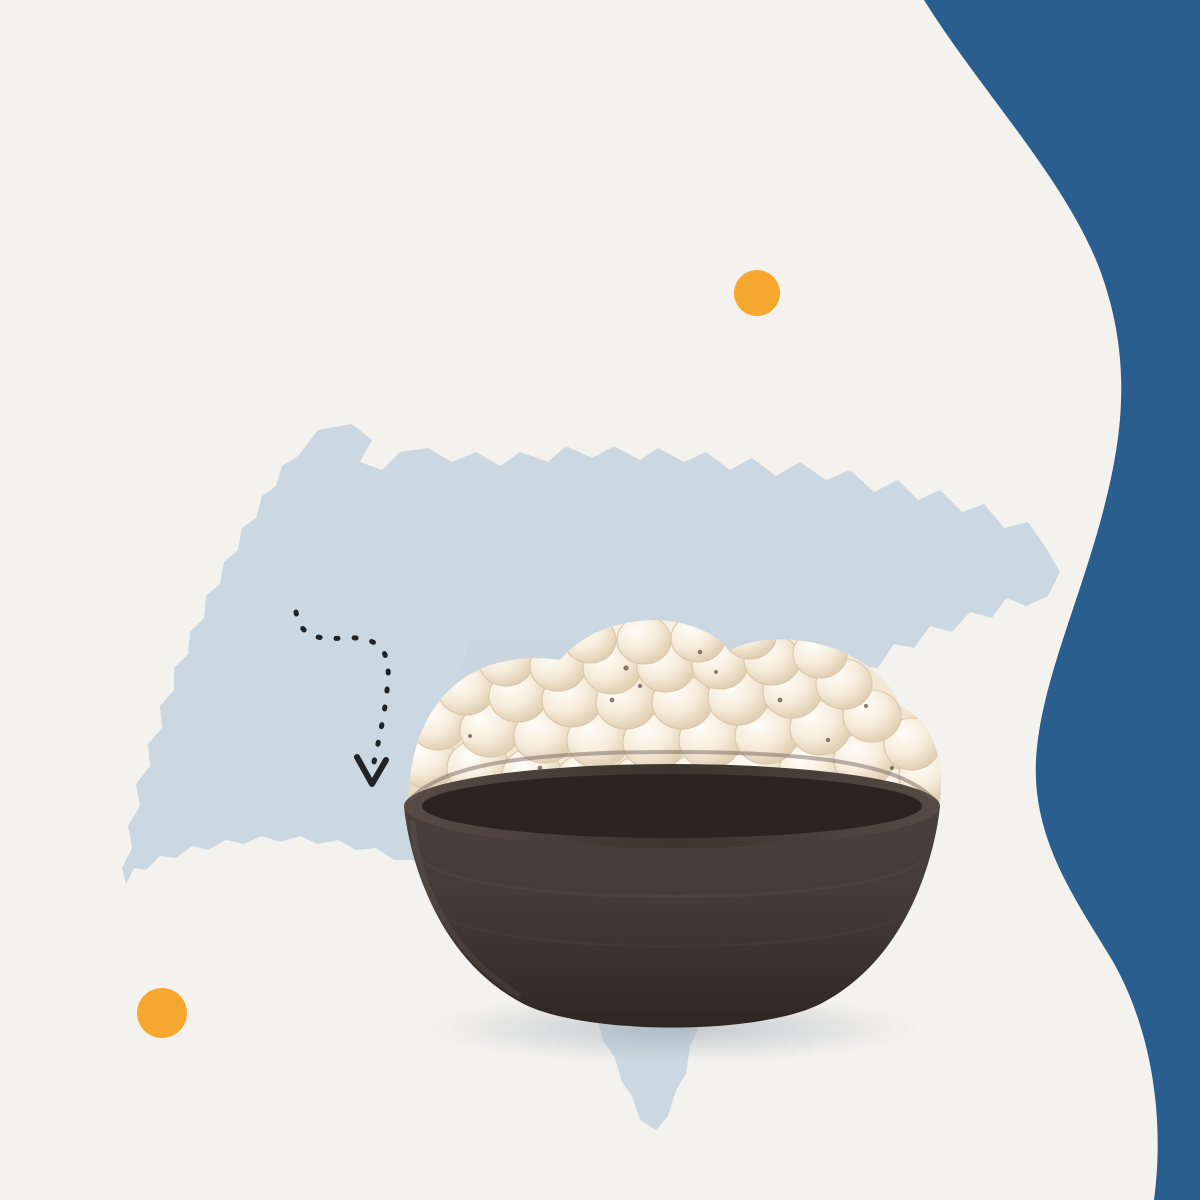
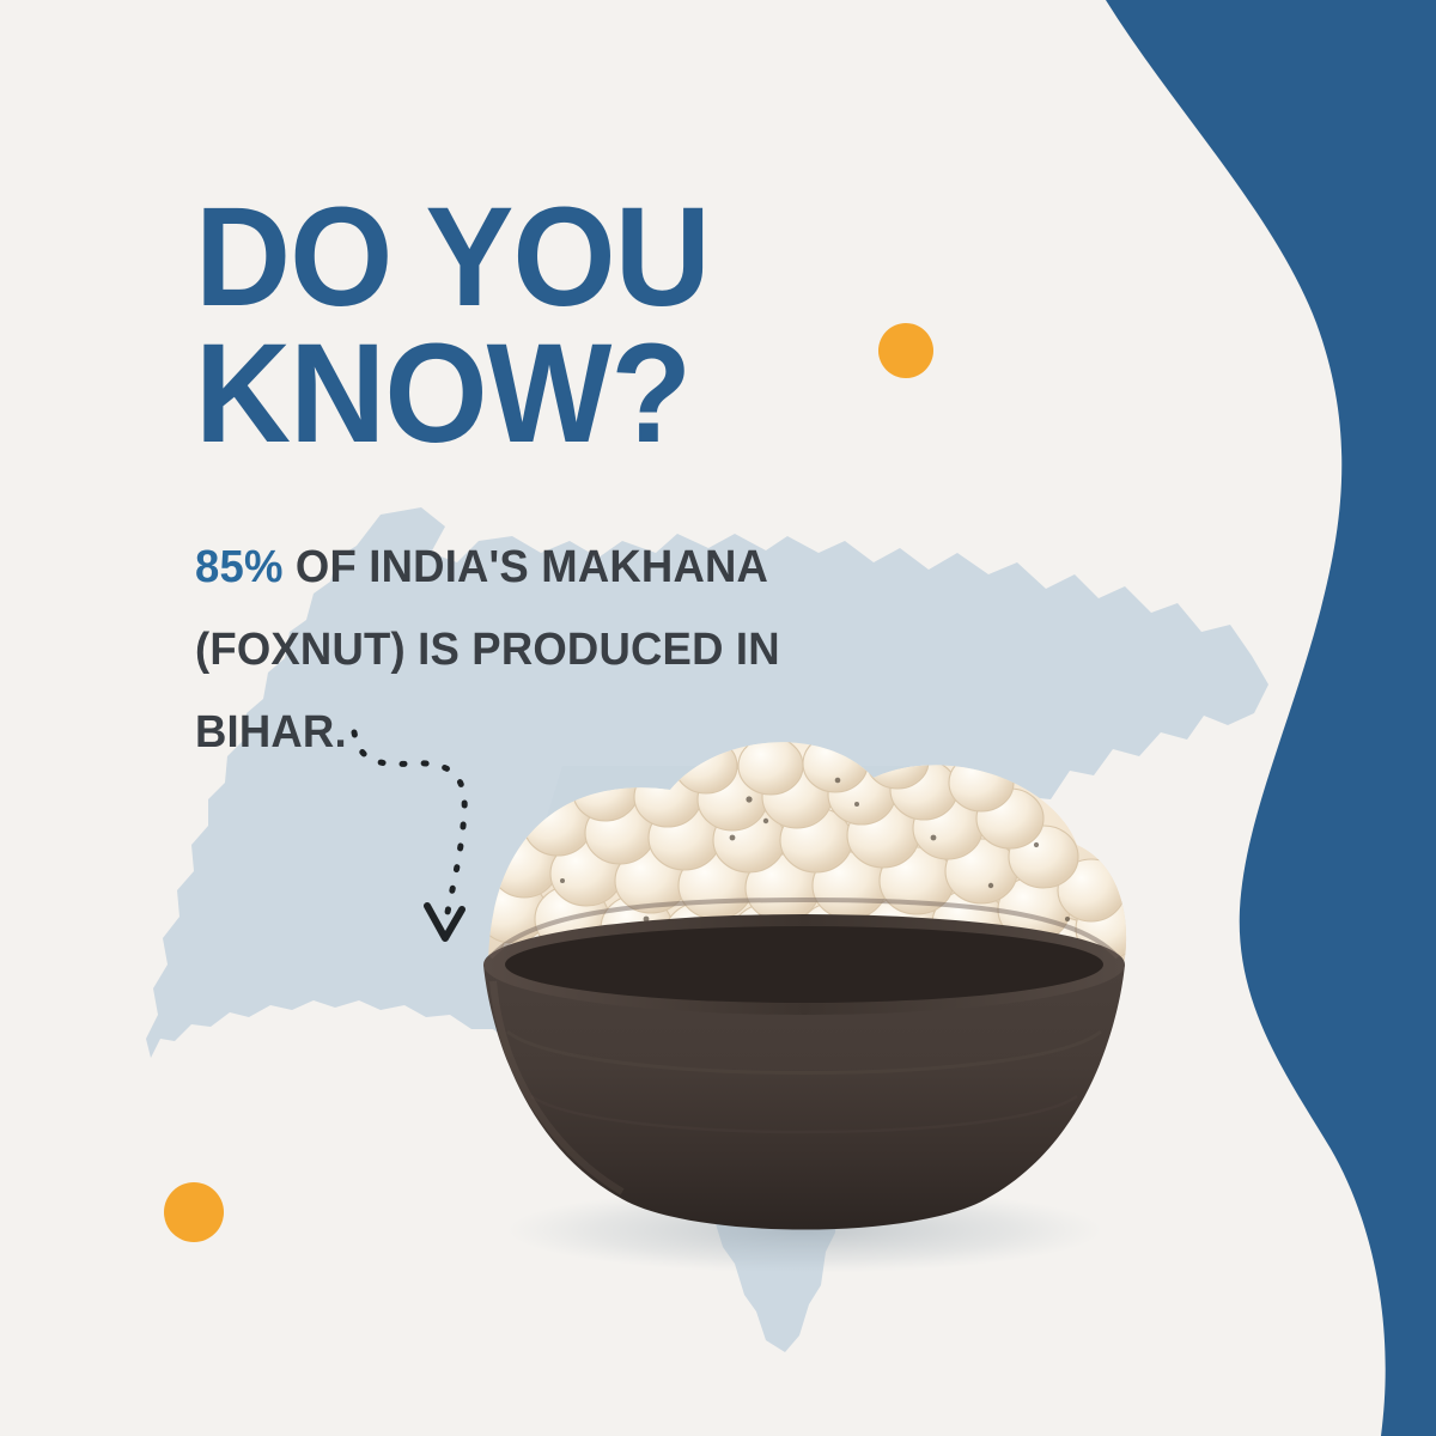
+ DO YOU
+ KNOW?
+ 85% OF INDIA'S MAKHANA (FOXNUT) IS PRODUCED IN BIHAR.
